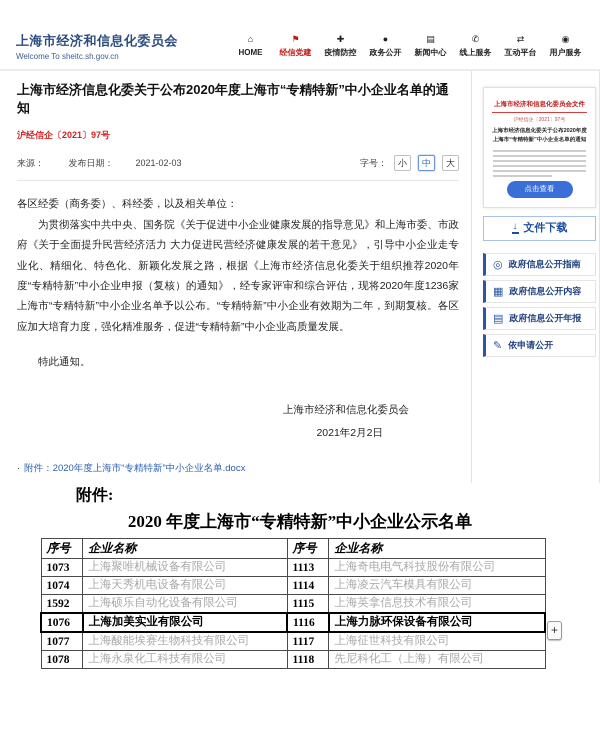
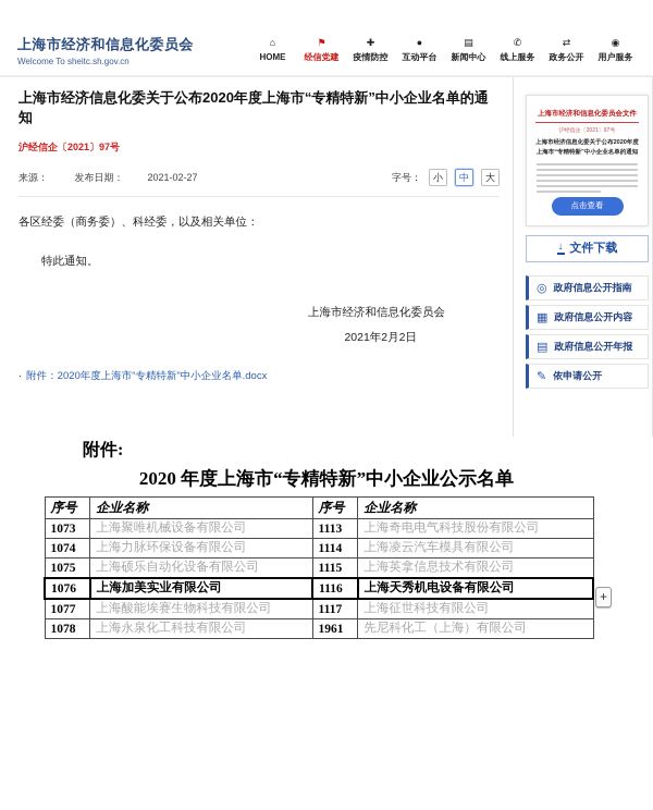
  上海市经济和信息化委员会
  Welcome To sheitc.sh.gov.cn
  ⌂
  HOME
  ⚑
  经信党建
  ✚
  疫情防控
  ●
- 政务公开
+ 互动平台
  ▤
  新闻中心
  ✆
  线上服务
  ⇄
- 互动平台
+ 政务公开
  ◉
  用户服务
  上海市经济信息化委关于公布2020年度上海市“专精特新”中小企业名单的通知
  沪经信企〔2021〕97号
- 来源： 发布日期： 2021-02-03
+ 来源： 发布日期： 2021-02-27
  字号：
  小
  中
  大
  各区经委（商务委）、科经委，以及相关单位：
- 为贯彻落实中共中央、国务院《关于促进中小企业健康发展的指导意见》和上海市委、市政府《关于全面提升民营经济活力 大力促进民营经济健康发展的若干意见》，引导中小企业走专业化、精细化、特色化、新颖化发展之路，根据《上海市经济信息化委关于组织推荐2020年度“专精特新”中小企业申报（复核）的通知》，经专家评审和综合评估，现将2020年度1236家上海市“专精特新”中小企业名单予以公布。“专精特新”中小企业有效期为二年，到期复核。各区应加大培育力度，强化精准服务，促进“专精特新”中小企业高质量发展。
  特此通知。
  上海市经济和信息化委员会
  2021年2月2日
  · 附件：2020年度上海市“专精特新”中小企业名单.docx
  点击查看
  ↓
  文件下载
  ◎
  政府信息公开指南
  ▦
  政府信息公开内容
  ▤
  政府信息公开年报
  ✎
  依申请公开
  附件:
  2020 年度上海市“专精特新”中小企业公示名单
  序号	企业名称	序号	企业名称
  1073	上海聚唯机械设备有限公司	1113	上海奇电电气科技股份有限公司
- 1074	上海天秀机电设备有限公司	1114	上海凌云汽车模具有限公司
+ 1074	上海力脉环保设备有限公司	1114	上海凌云汽车模具有限公司
- 1592	上海硕乐自动化设备有限公司	1115	上海英拿信息技术有限公司
+ 1075	上海硕乐自动化设备有限公司	1115	上海英拿信息技术有限公司
- 1076	上海加美实业有限公司	1116	上海力脉环保设备有限公司
+ 1076	上海加美实业有限公司	1116	上海天秀机电设备有限公司
  1077	上海酸能埃赛生物科技有限公司	1117	上海征世科技有限公司
- 1078	上海永泉化工科技有限公司	1118	先尼科化工（上海）有限公司
+ 1078	上海永泉化工科技有限公司	1961	先尼科化工（上海）有限公司
  +
